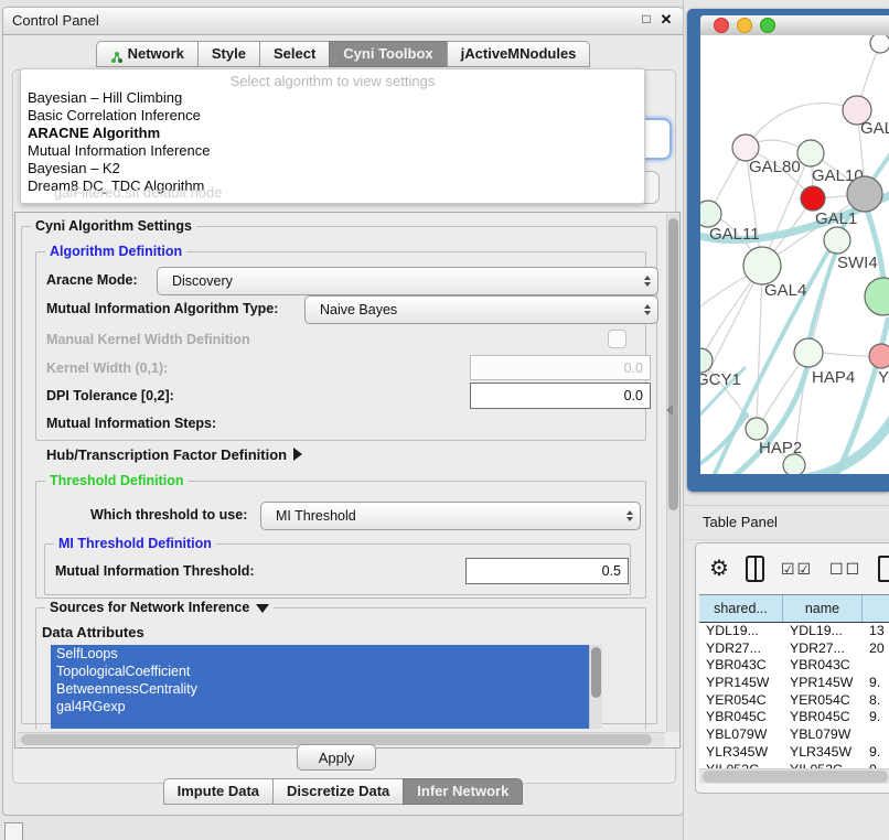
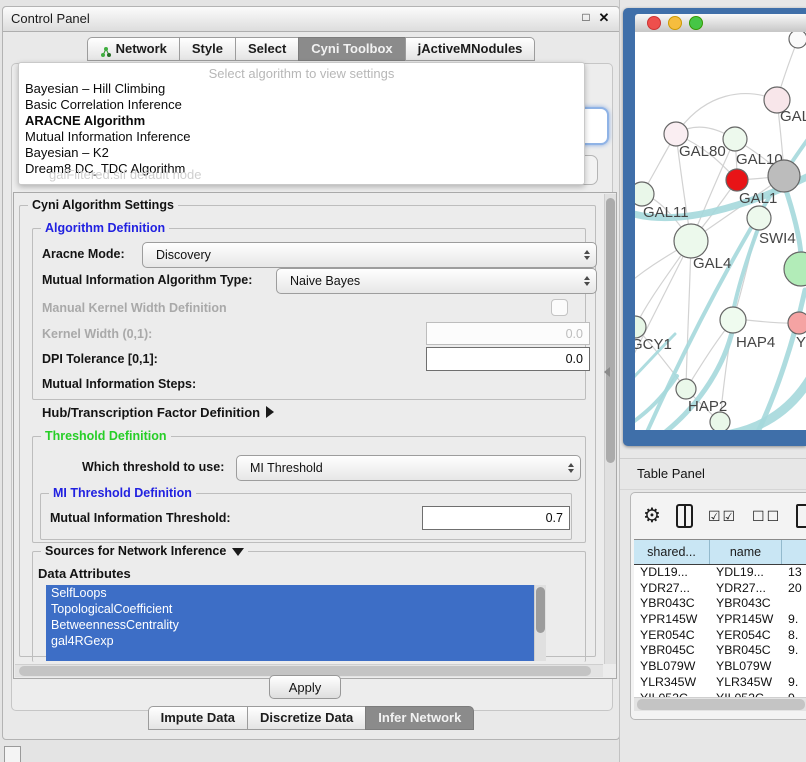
  Control Panel
  □
  ✕
  Network
  Style
  Select
  Cyni Toolbox
  jActiveMNodules
  Select algorithm to view settings
  Bayesian – Hill Climbing
  Basic Correlation Inference
  ARACNE Algorithm
  Mutual Information Inference
  Bayesian – K2
  Dream8 DC_TDC Algorithm
  galFiltered.sif default node
  Cyni Algorithm Settings
  Algorithm Definition
  Aracne Mode:
  Discovery
  Mutual Information Algorithm Type:
  Naive Bayes
  Manual Kernel Width Definition
  Kernel Width (0,1):
  0.0
- DPI Tolerance [0,2]:
+ DPI Tolerance [0,1]:
  0.0
  Mutual Information Steps:
  Hub/Transcription Factor Definition
  Threshold Definition
  Which threshold to use:
  MI Threshold
  MI Threshold Definition
  Mutual Information Threshold:
- 0.5
+ 0.7
  Sources for Network Inference
  Data Attributes
  SelfLoops
  TopologicalCoefficient
  BetweennessCentrality
  gal4RGexp
  Apply
  Impute Data
  Discretize Data
  Infer Network
  GAL80
  GAL10
  GAL1
  GAL11
  SWI4
  GAL4
  GCY1
  HAP4
  Y
  HAP2
  Table Panel
  ⚙
  ☑☑
  ☐☐
  shared...
  name
  YDL19...
  YDL19...
  13
  YDR27...
  YDR27...
  20
  YBR043C
  YBR043C
  YPR145W
  YPR145W
  9.
  YER054C
  YER054C
  8.
  YBR045C
  YBR045C
  9.
  YBL079W
  YBL079W
  YLR345W
  YLR345W
  9.
